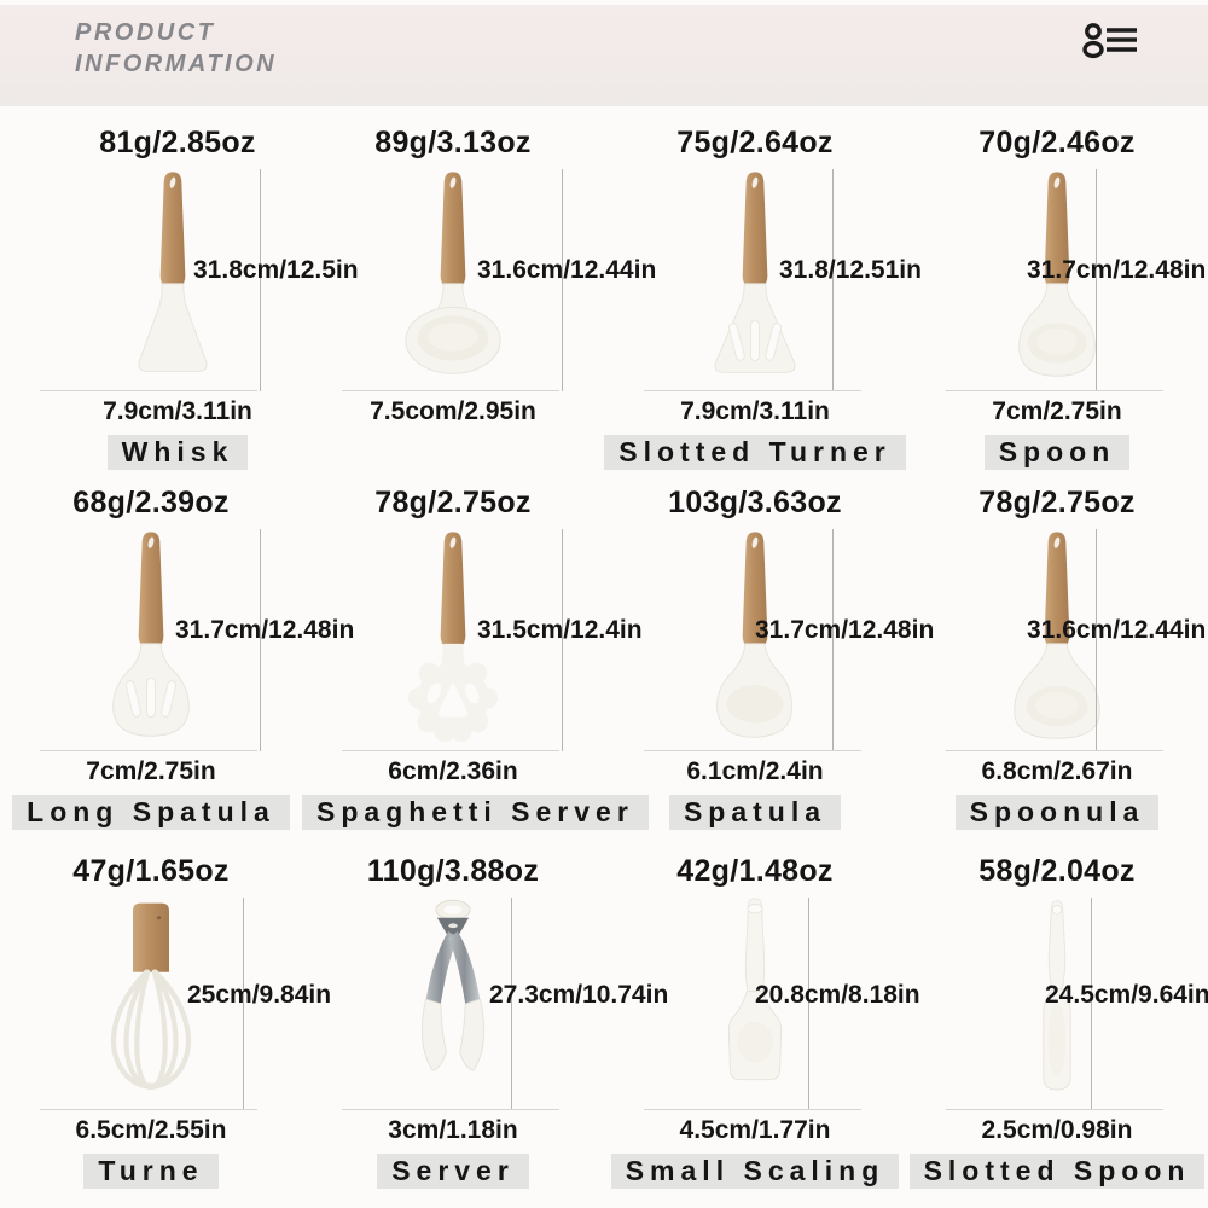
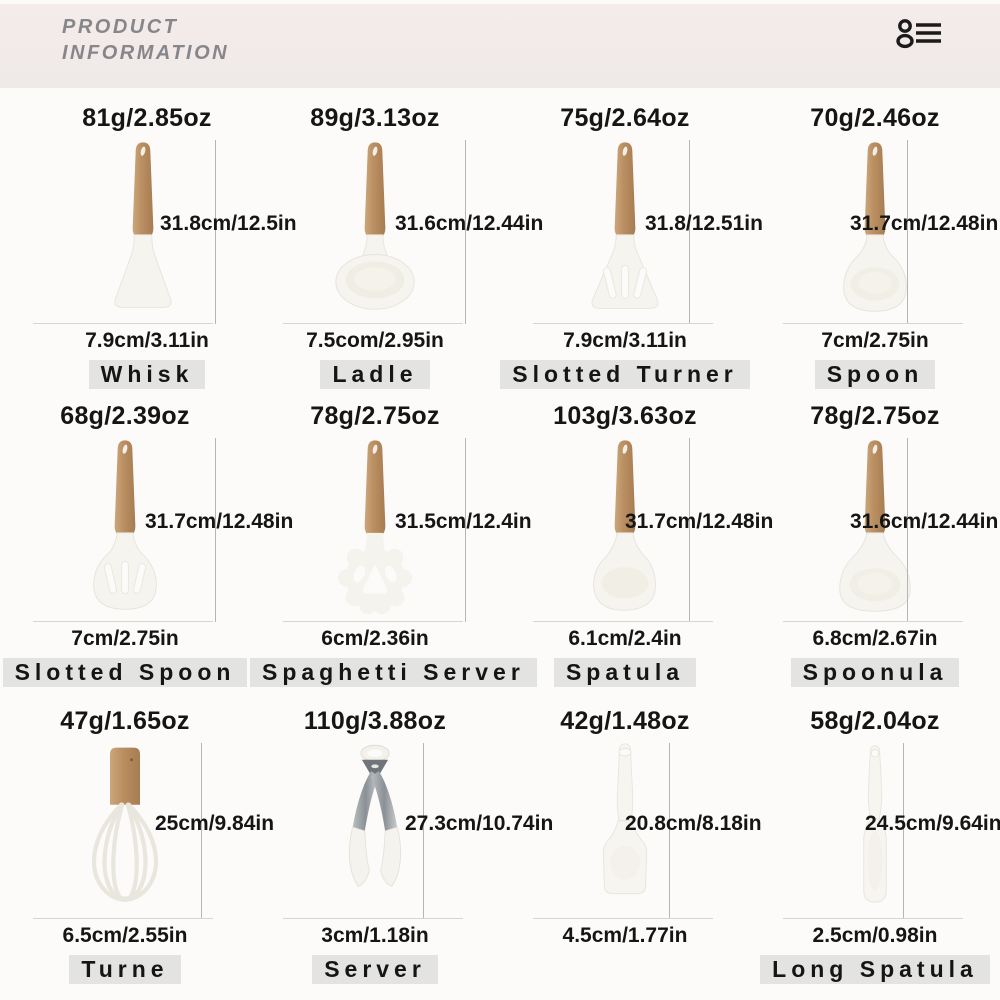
  PRODUCT INFORMATION
  81g/2.85oz
  31.8cm/12.5in
  7.9cm/3.11in
  Whisk
  89g/3.13oz
  31.6cm/12.44in
  7.5com/2.95in
+ Ladle
  75g/2.64oz
  31.8/12.51in
  7.9cm/3.11in
  Slotted Turner
  70g/2.46oz
  31.7cm/12.48in
  7cm/2.75in
  Spoon
  68g/2.39oz
  31.7cm/12.48in
  7cm/2.75in
- Long Spatula
+ Slotted Spoon
  78g/2.75oz
  31.5cm/12.4in
  6cm/2.36in
  Spaghetti Server
  103g/3.63oz
  31.7cm/12.48in
  6.1cm/2.4in
  Spatula
  78g/2.75oz
  31.6cm/12.44in
  6.8cm/2.67in
  Spoonula
  47g/1.65oz
  25cm/9.84in
  6.5cm/2.55in
  Turne
  110g/3.88oz
  27.3cm/10.74in
  3cm/1.18in
  Server
  42g/1.48oz
  20.8cm/8.18in
  4.5cm/1.77in
- Small Scaling
  58g/2.04oz
  24.5cm/9.64in
  2.5cm/0.98in
- Slotted Spoon
+ Long Spatula
